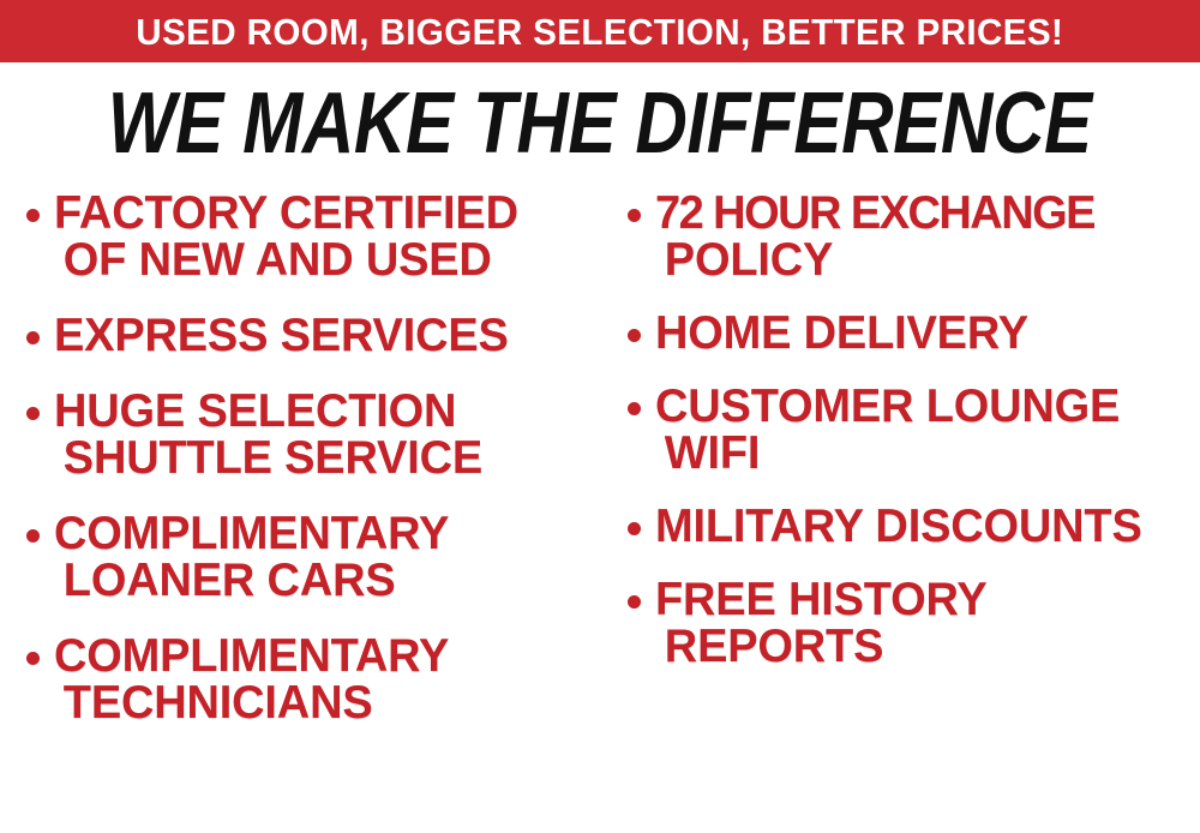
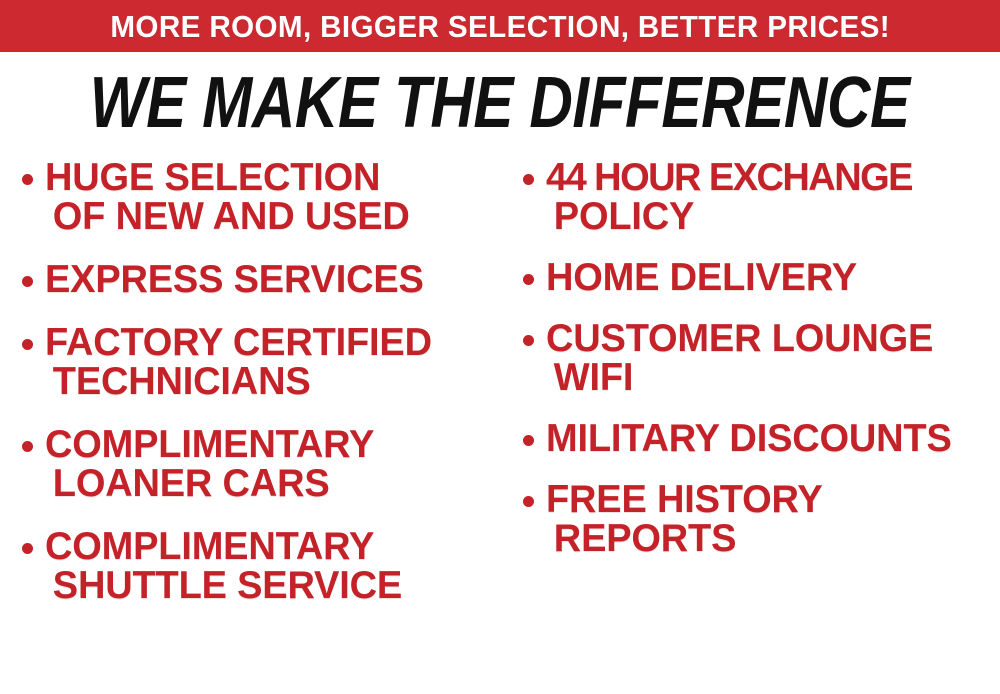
- USED ROOM, BIGGER SELECTION, BETTER PRICES!
+ MORE ROOM, BIGGER SELECTION, BETTER PRICES!
  WE MAKE THE DIFFERENCE
- FACTORY CERTIFIED
+ HUGE SELECTION
  OF NEW AND USED
  EXPRESS SERVICES
- HUGE SELECTION
+ FACTORY CERTIFIED
- SHUTTLE SERVICE
+ TECHNICIANS
  COMPLIMENTARY
  LOANER CARS
  COMPLIMENTARY
- TECHNICIANS
+ SHUTTLE SERVICE
- 72 HOUR EXCHANGE
+ 44 HOUR EXCHANGE
  POLICY
  HOME DELIVERY
  CUSTOMER LOUNGE
  WIFI
  MILITARY DISCOUNTS
  FREE HISTORY
  REPORTS
